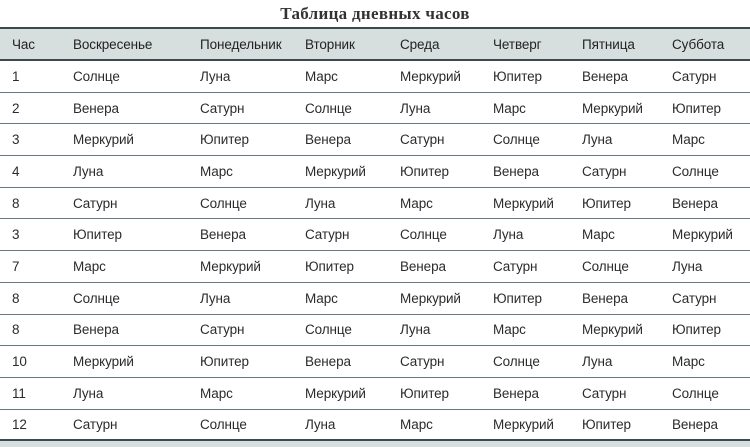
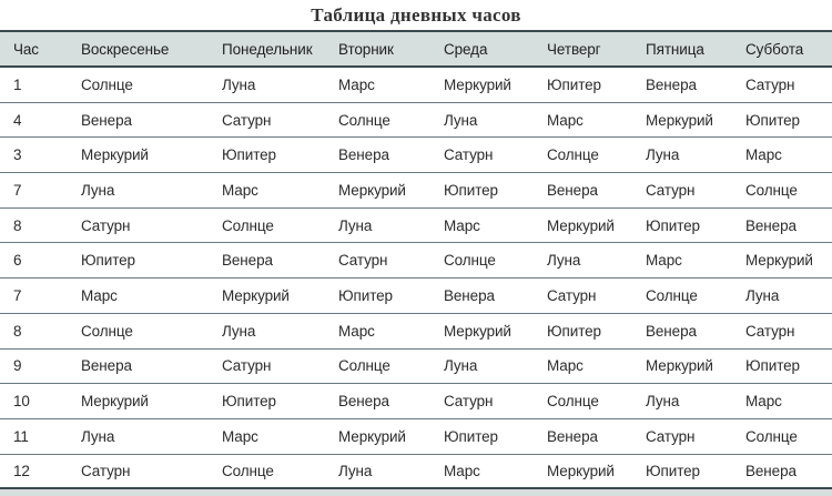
  Таблица дневных часов
  Час	Воскресенье	Понедельник	Вторник	Среда	Четверг	Пятница	Суббота
  1	Солнце	Луна	Марс	Меркурий	Юпитер	Венера	Сатурн
- 2	Венера	Сатурн	Солнце	Луна	Марс	Меркурий	Юпитер
+ 4	Венера	Сатурн	Солнце	Луна	Марс	Меркурий	Юпитер
  3	Меркурий	Юпитер	Венера	Сатурн	Солнце	Луна	Марс
- 4	Луна	Марс	Меркурий	Юпитер	Венера	Сатурн	Солнце
+ 7	Луна	Марс	Меркурий	Юпитер	Венера	Сатурн	Солнце
  8	Сатурн	Солнце	Луна	Марс	Меркурий	Юпитер	Венера
- 3	Юпитер	Венера	Сатурн	Солнце	Луна	Марс	Меркурий
+ 6	Юпитер	Венера	Сатурн	Солнце	Луна	Марс	Меркурий
  7	Марс	Меркурий	Юпитер	Венера	Сатурн	Солнце	Луна
  8	Солнце	Луна	Марс	Меркурий	Юпитер	Венера	Сатурн
- 8	Венера	Сатурн	Солнце	Луна	Марс	Меркурий	Юпитер
+ 9	Венера	Сатурн	Солнце	Луна	Марс	Меркурий	Юпитер
  10	Меркурий	Юпитер	Венера	Сатурн	Солнце	Луна	Марс
  11	Луна	Марс	Меркурий	Юпитер	Венера	Сатурн	Солнце
  12	Сатурн	Солнце	Луна	Марс	Меркурий	Юпитер	Венера
